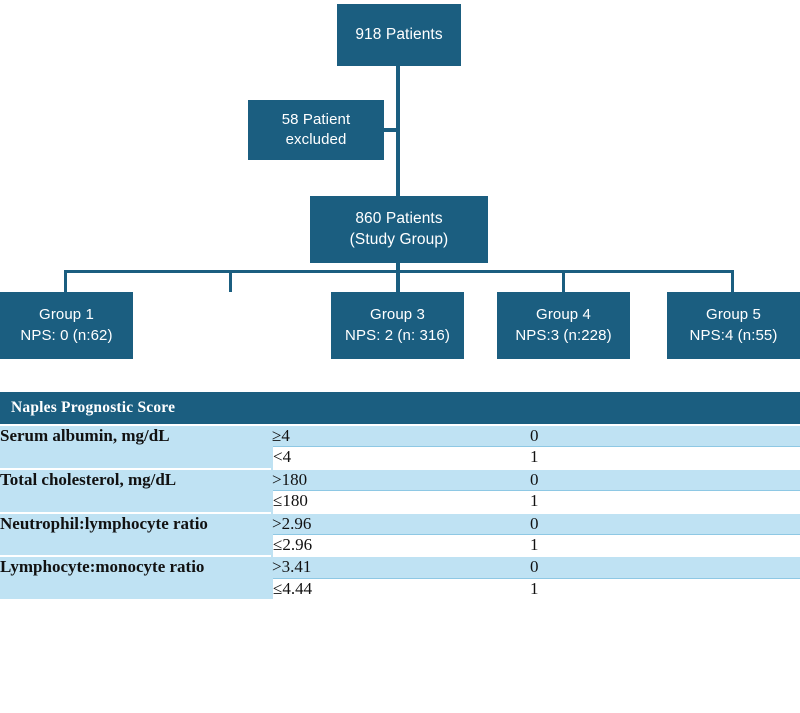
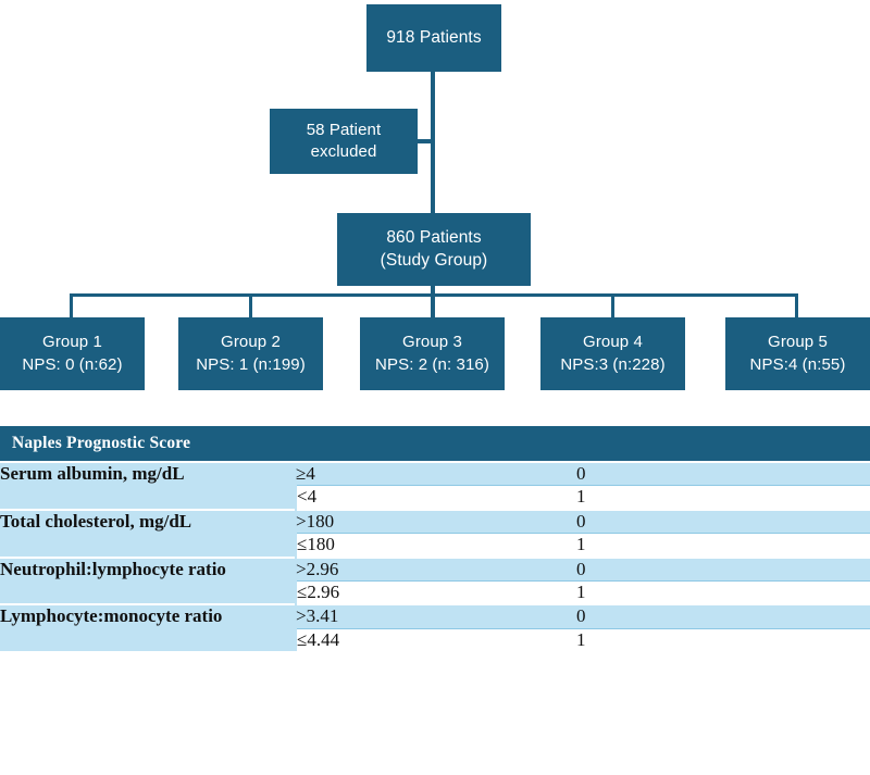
  918 Patients
  58 Patient
  excluded
  860 Patients
  (Study Group)
  Group 1
  NPS: 0 (n:62)
+ Group 2
+ NPS: 1 (n:199)
  Group 3
  NPS: 2 (n: 316)
  Group 4
  NPS:3 (n:228)
  Group 5
  NPS:4 (n:55)
  Naples Prognostic Score
  Serum albumin, mg/dL	≥4	0
  <4	1
  Total cholesterol, mg/dL	>180	0
  ≤180	1
  Neutrophil:lymphocyte ratio	>2.96	0
  ≤2.96	1
  Lymphocyte:monocyte ratio	>3.41	0
  ≤4.44	1
